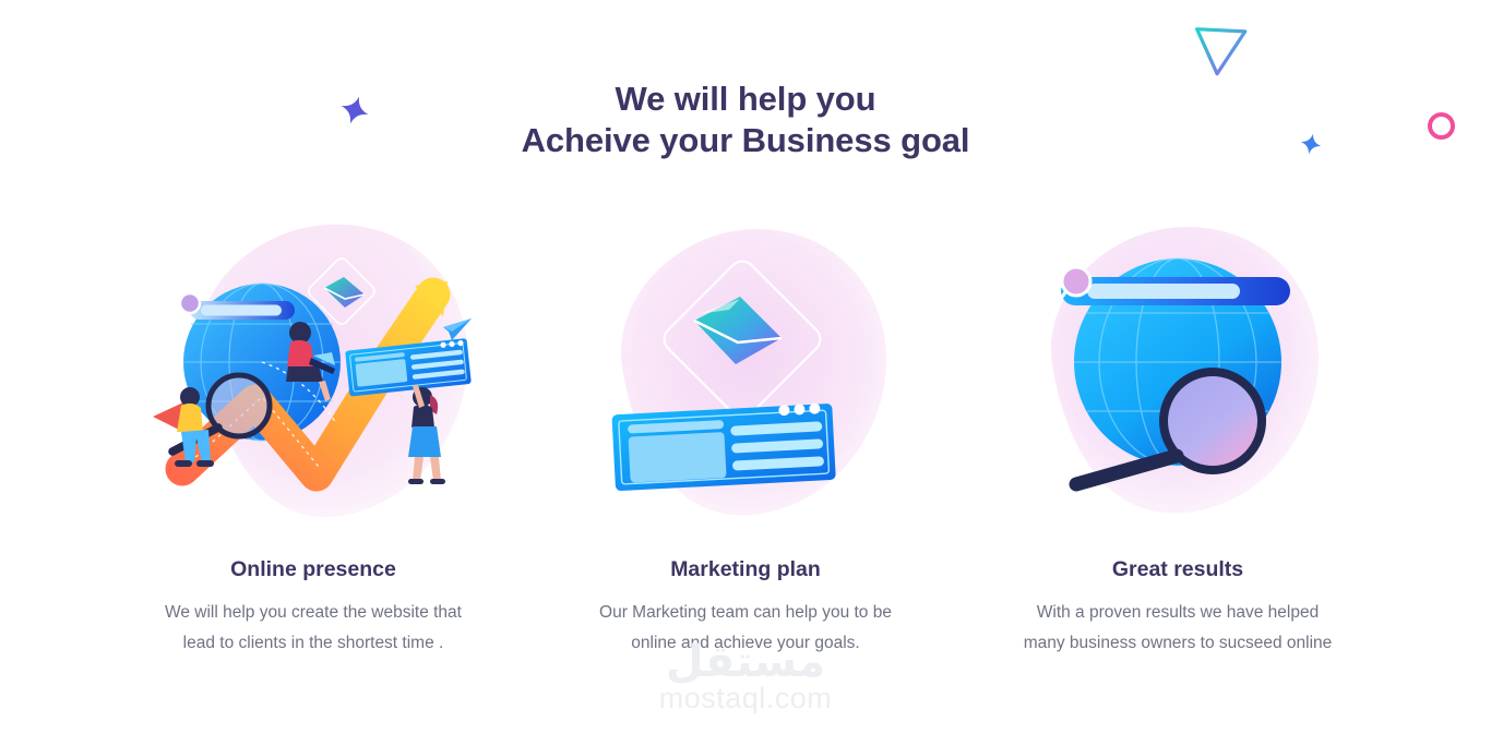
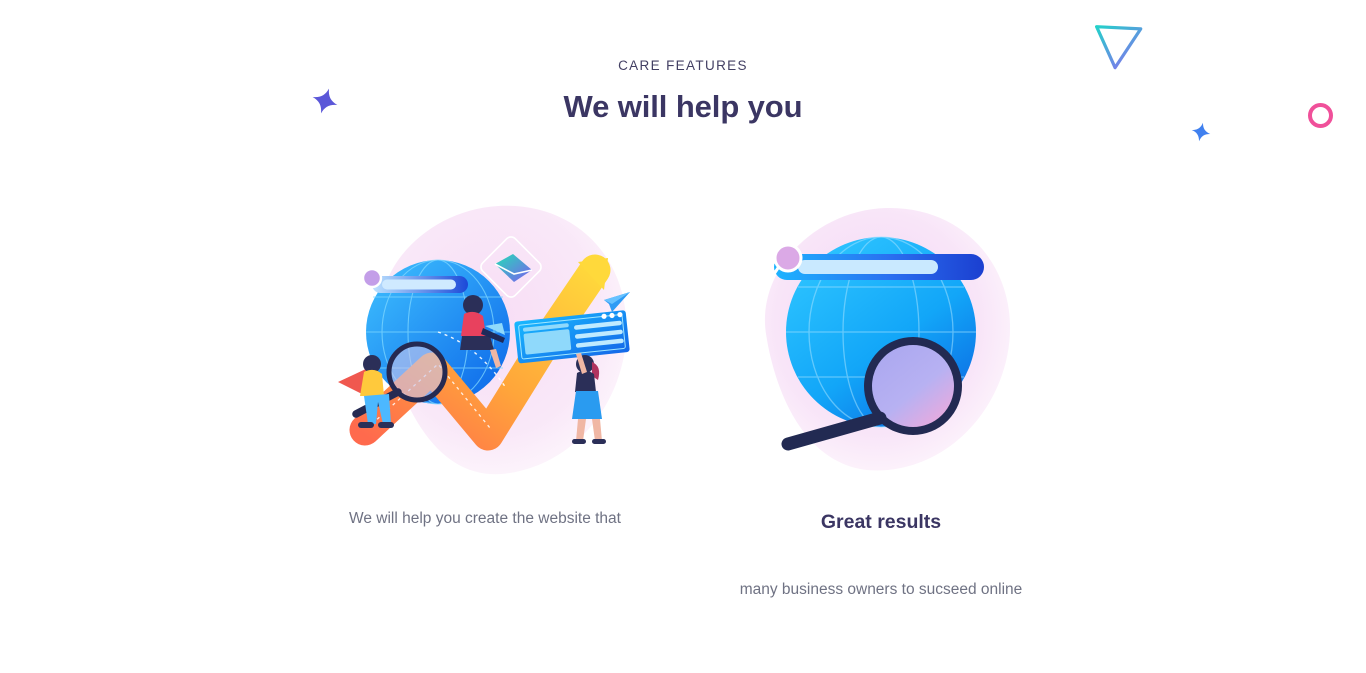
+ CARE FEATURES
  We will help you
- Acheive your Business goal
- Online presence
  We will help you create the website that
- lead to clients in the shortest time .
- Marketing plan
- Our Marketing team can help you to be
- online and achieve your goals.
  Great results
- With a proven results we have helped
  many business owners to sucseed online
- مستقل
